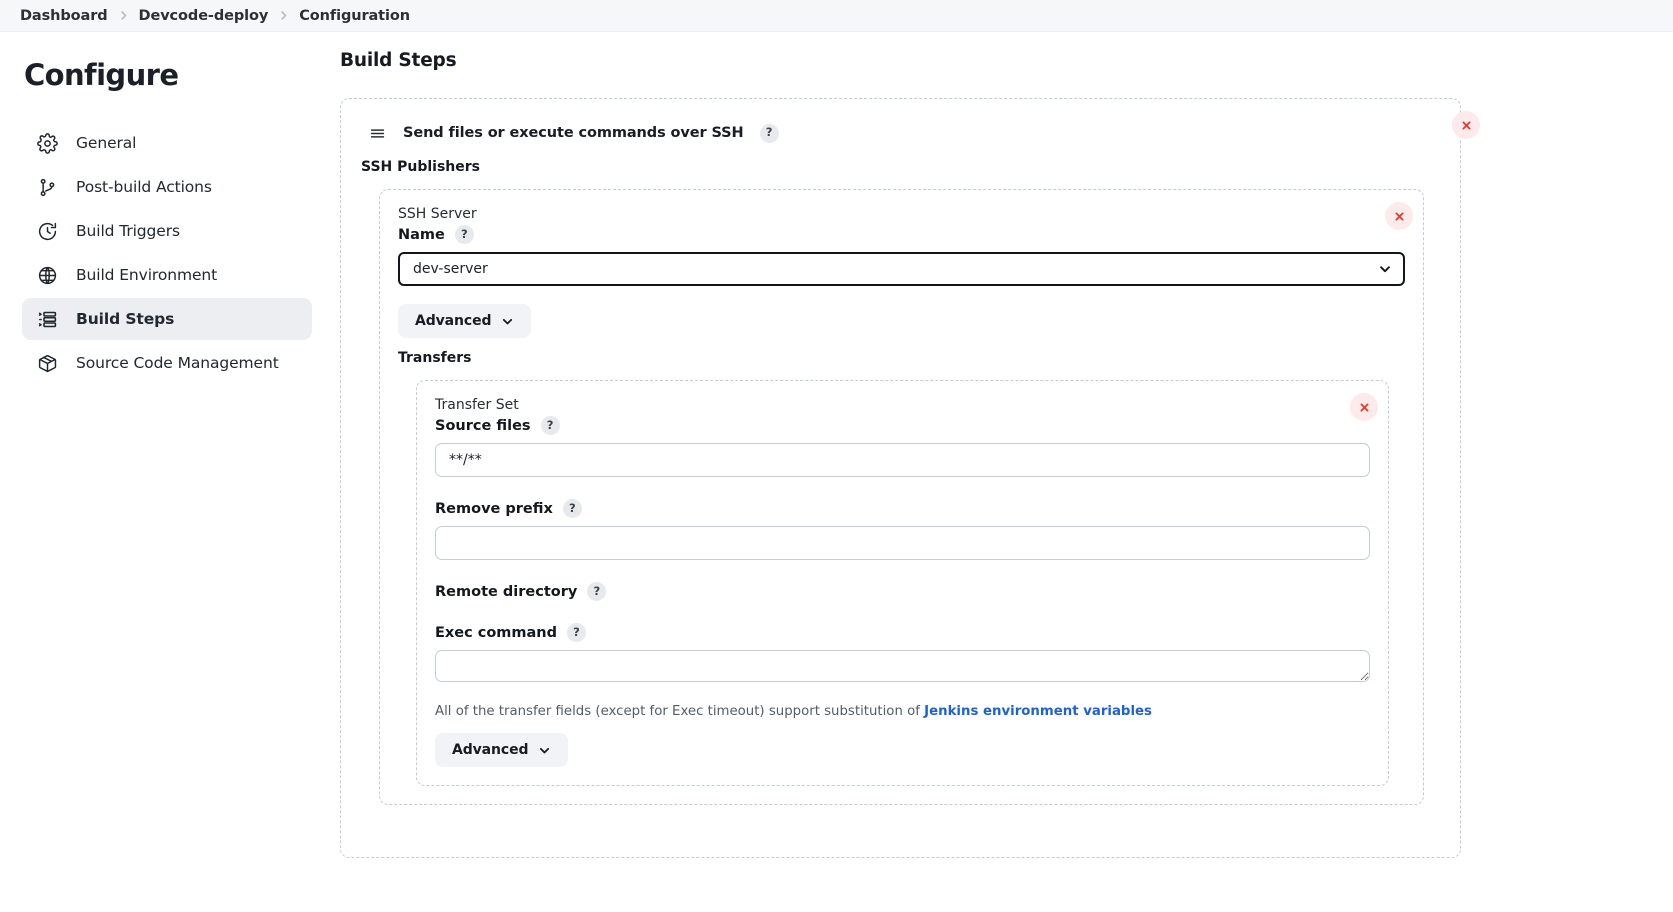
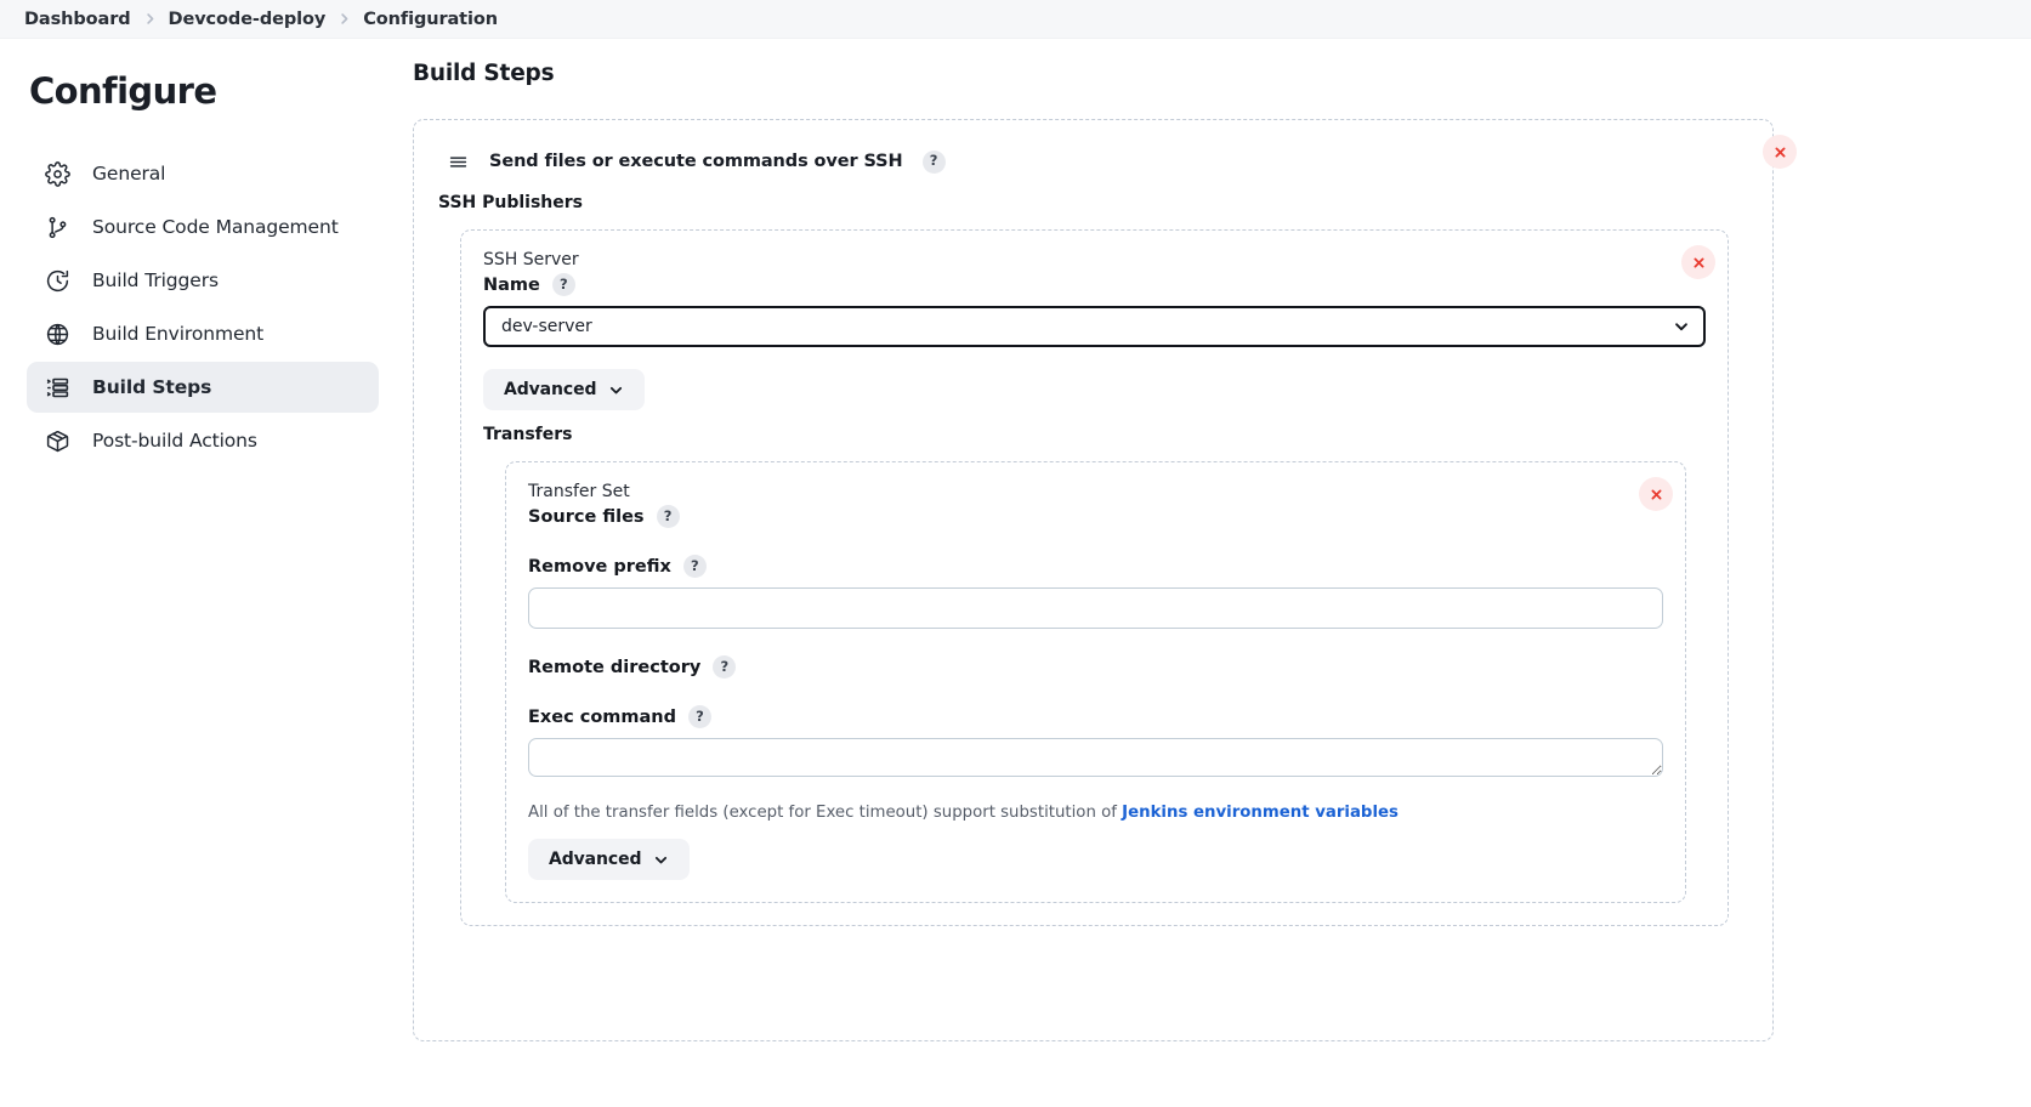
  Dashboard
  Devcode-deploy
  Configuration
  Configure
  General
- Post-build Actions
+ Source Code Management
  Build Triggers
  Build Environment
  Build Steps
- Source Code Management
+ Post-build Actions
  Build Steps
  Send files or execute commands over SSH
  ?
  SSH Publishers
  SSH Server
  Name
  ?
  dev-server
  Advanced
  Transfers
  Transfer Set
  Source files
  ?
- **/**
  Remove prefix
  ?
  Remote directory
  ?
  Exec command
  ?
  All of the transfer fields (except for Exec timeout) support substitution of Jenkins environment variables
  Advanced
